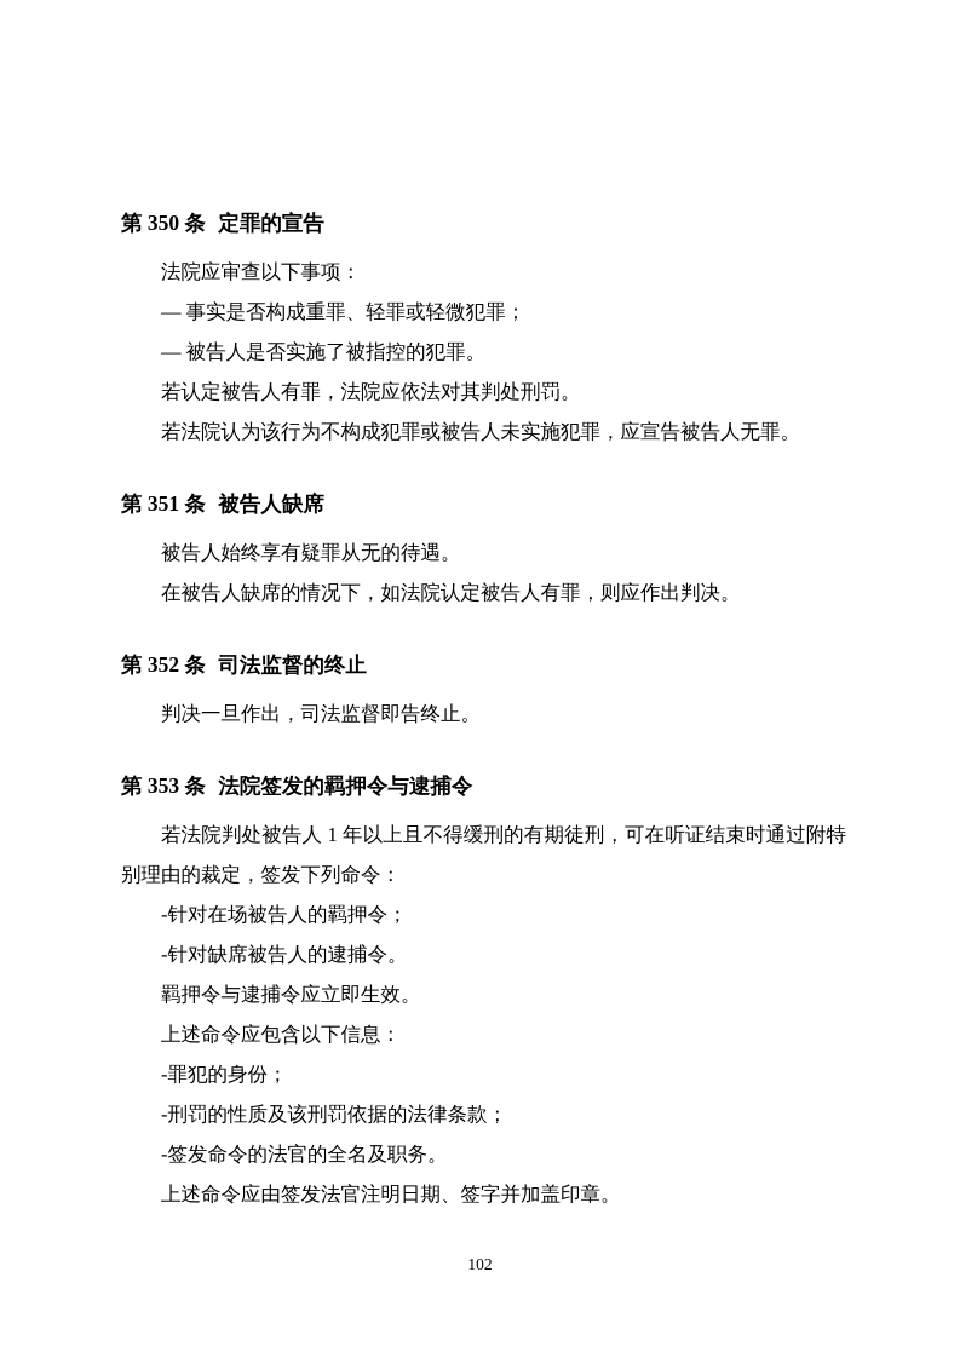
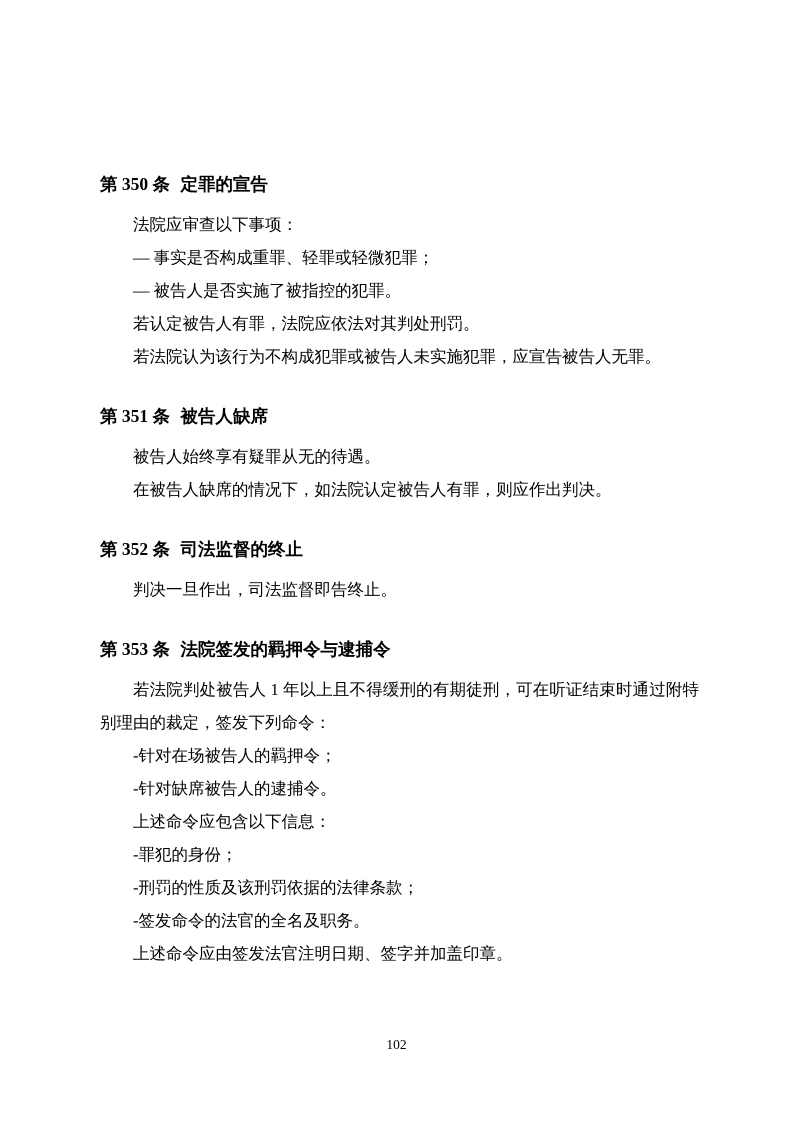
  第 350 条 定罪的宣告
  法院应审查以下事项：
  — 事实是否构成重罪、轻罪或轻微犯罪；
  — 被告人是否实施了被指控的犯罪。
  若认定被告人有罪，法院应依法对其判处刑罚。
  若法院认为该行为不构成犯罪或被告人未实施犯罪，应宣告被告人无罪。
  第 351 条 被告人缺席
  被告人始终享有疑罪从无的待遇。
  在被告人缺席的情况下，如法院认定被告人有罪，则应作出判决。
  第 352 条 司法监督的终止
  判决一旦作出，司法监督即告终止。
  第 353 条 法院签发的羁押令与逮捕令
  若法院判处被告人 1 年以上且不得缓刑的有期徒刑，可在听证结束时通过附特别理由的裁定，签发下列命令：
  -针对在场被告人的羁押令；
  -针对缺席被告人的逮捕令。
- 羁押令与逮捕令应立即生效。
  上述命令应包含以下信息：
  -罪犯的身份；
  -刑罚的性质及该刑罚依据的法律条款；
  -签发命令的法官的全名及职务。
  上述命令应由签发法官注明日期、签字并加盖印章。
  102
